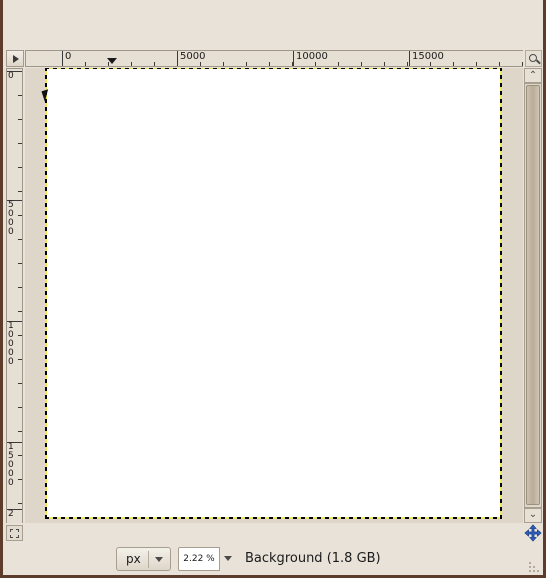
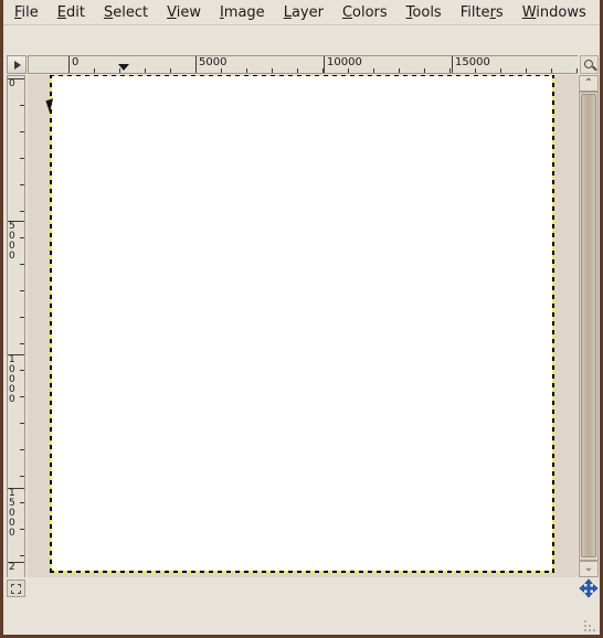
+ File
+ Edit
+ Select
+ View
+ Image
+ Layer
+ Colors
+ Tools
+ Filters
+ Windows
  0
  5000
  10000
  15000
  0
  5000
  10000
  15000
  2
  ⌃
  ⌄
- px
- 2.22 %
- Background (1.8 GB)
